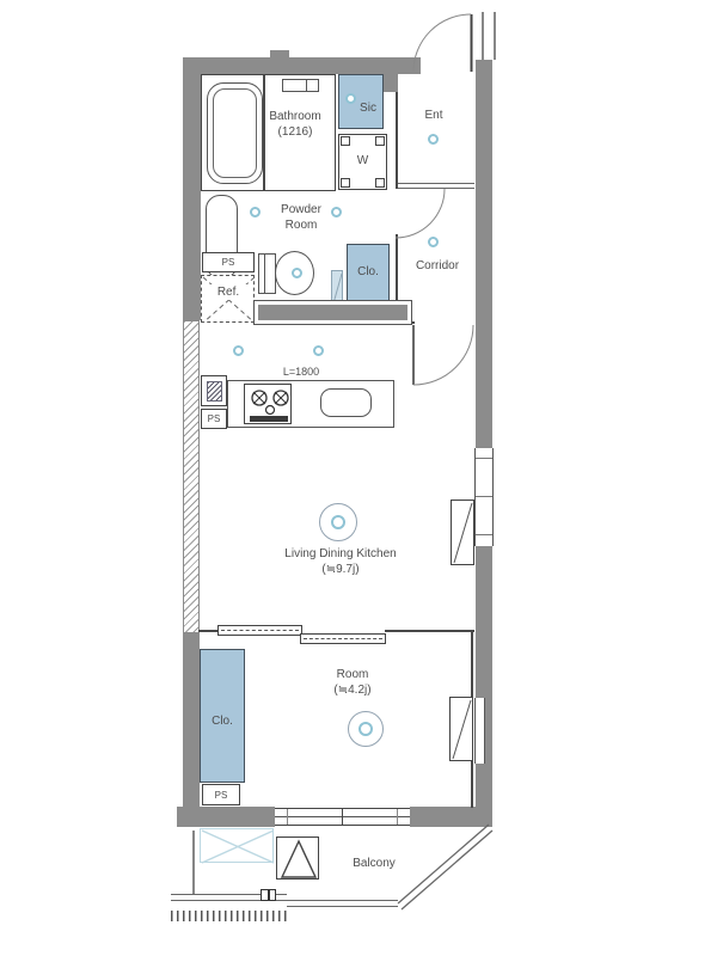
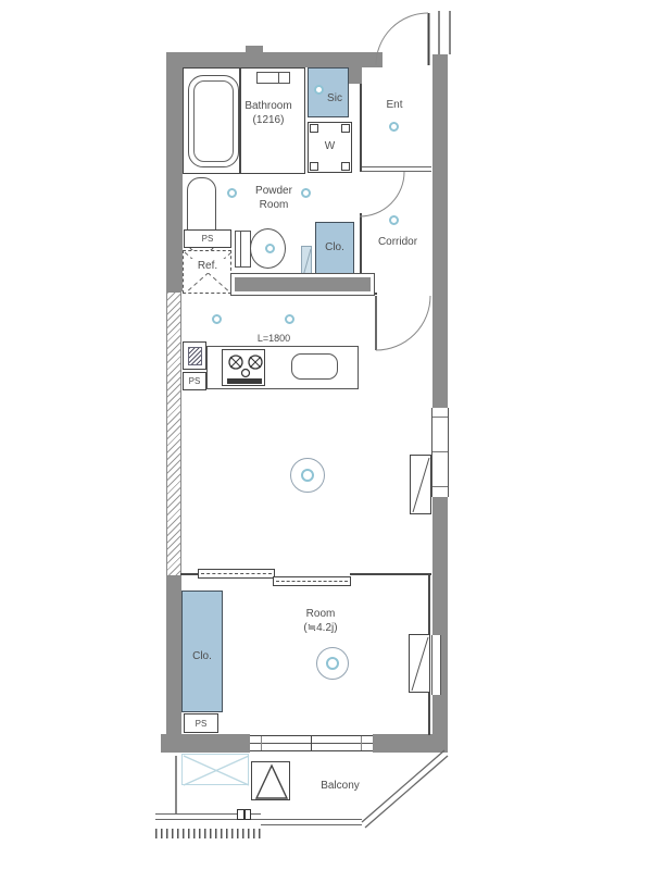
  Bathroom
  (1216)
  Sic
  W
  Ent
  Powder
  Room
  PS
  Ref.
  Clo.
  Corridor
  L=1800
  PS
- Living Dining Kitchen
- (≒9.7j)
  Room
  (≒4.2j)
  Clo.
  PS
  Balcony
